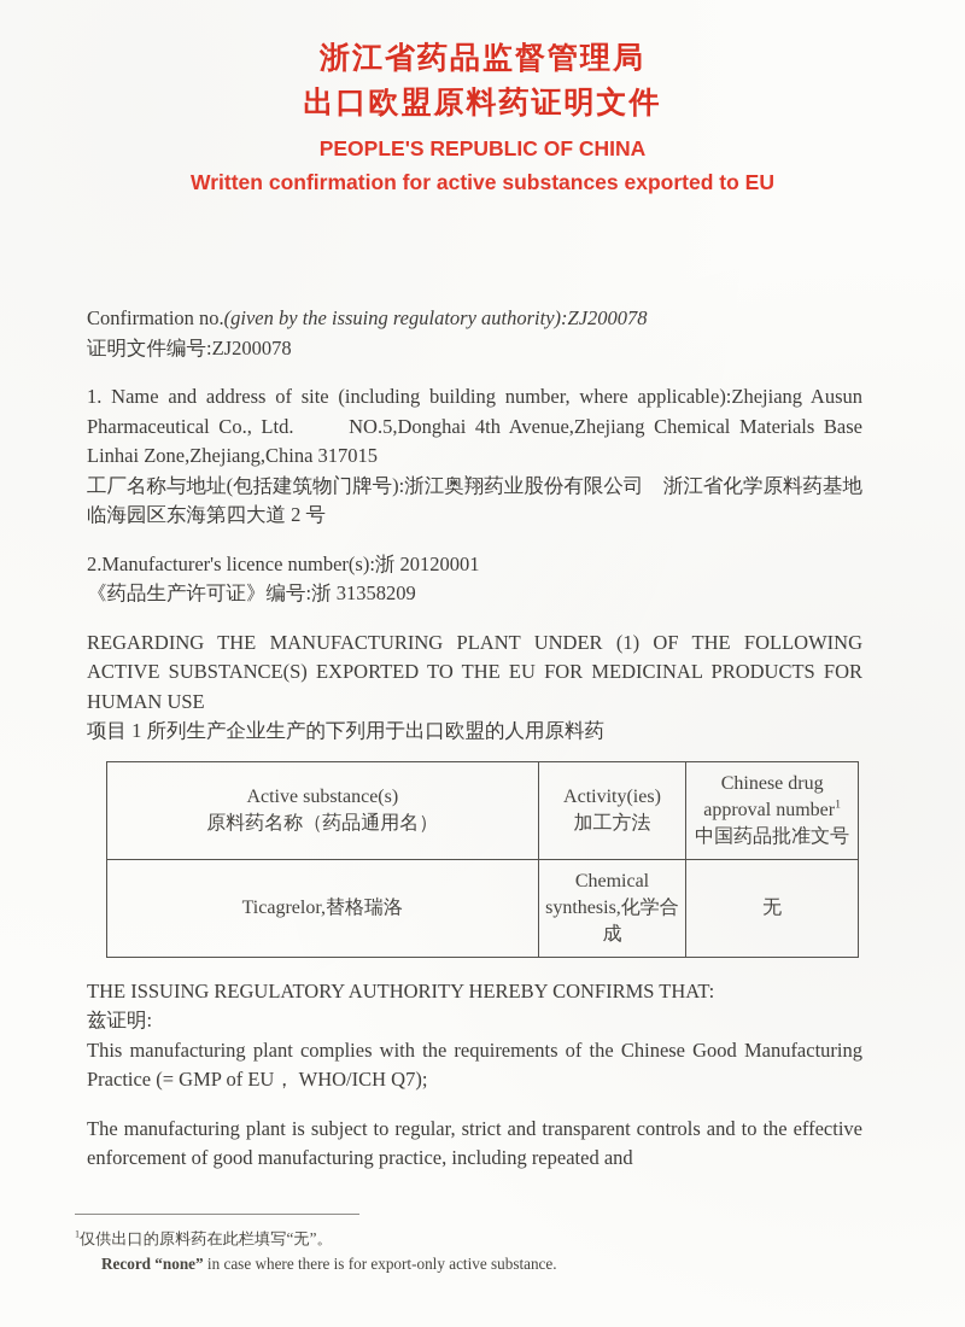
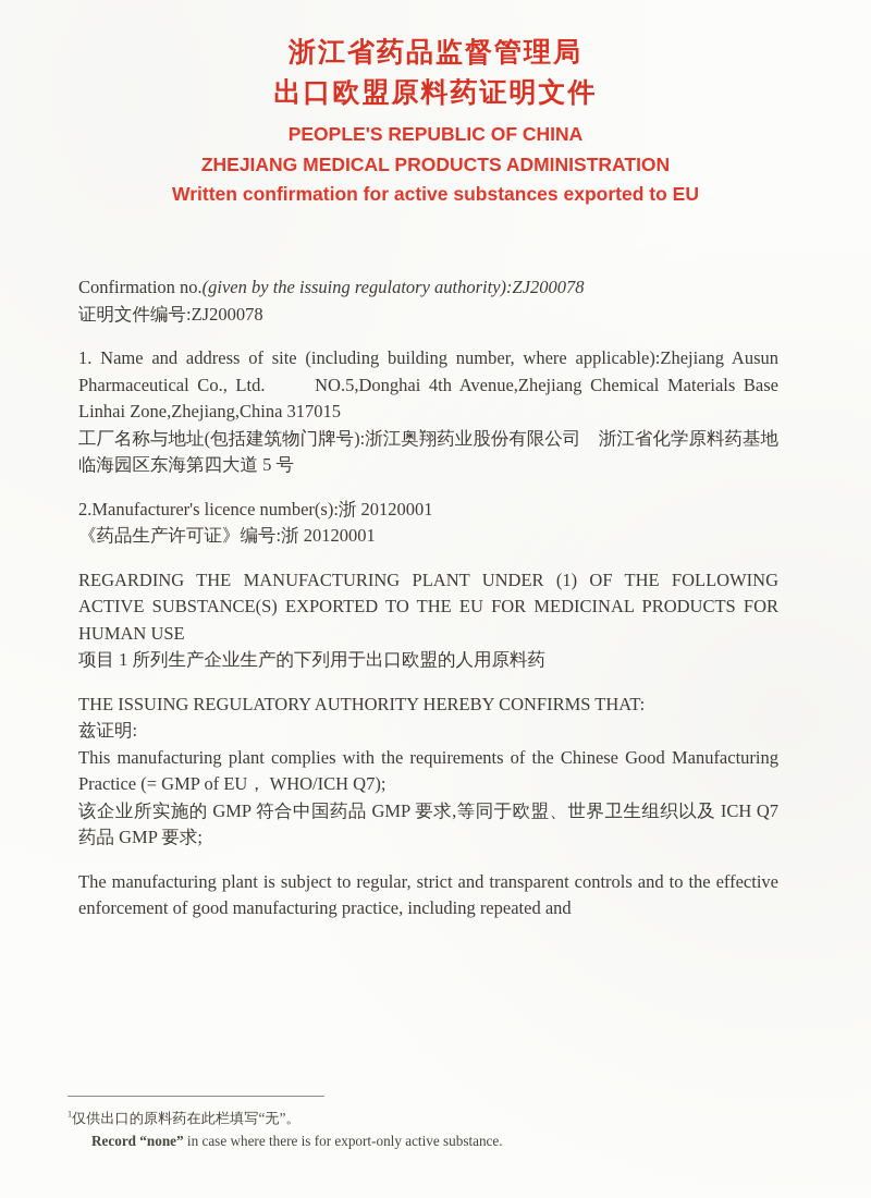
  浙江省药品监督管理局
  出口欧盟原料药证明文件
  PEOPLE'S REPUBLIC OF CHINA
+ ZHEJIANG MEDICAL PRODUCTS ADMINISTRATION
  Written confirmation for active substances exported to EU
  Confirmation no.(given by the issuing regulatory authority):ZJ200078
  证明文件编号:ZJ200078
  1. Name and address of site (including building number, where applicable):Zhejiang Ausun Pharmaceutical Co., Ltd. NO.5,Donghai 4th Avenue,Zhejiang Chemical Materials Base Linhai Zone,Zhejiang,China 317015
- 工厂名称与地址(包括建筑物门牌号):浙江奥翔药业股份有限公司 浙江省化学原料药基地临海园区东海第四大道 2 号
+ 工厂名称与地址(包括建筑物门牌号):浙江奥翔药业股份有限公司 浙江省化学原料药基地临海园区东海第四大道 5 号
  2.Manufacturer's licence number(s):浙 20120001
- 《药品生产许可证》编号:浙 31358209
+ 《药品生产许可证》编号:浙 20120001
  REGARDING THE MANUFACTURING PLANT UNDER (1) OF THE FOLLOWING ACTIVE SUBSTANCE(S) EXPORTED TO THE EU FOR MEDICINAL PRODUCTS FOR HUMAN USE
  项目 1 所列生产企业生产的下列用于出口欧盟的人用原料药
- Active substance(s) 原料药名称（药品通用名）	Activity(ies) 加工方法	Chinese drug approval number1 中国药品批准文号
- Ticagrelor,替格瑞洛	Chemical synthesis,化学合成	无
  THE ISSUING REGULATORY AUTHORITY HEREBY CONFIRMS THAT:
  兹证明:
  This manufacturing plant complies with the requirements of the Chinese Good Manufacturing Practice (= GMP of EU， WHO/ICH Q7);
+ 该企业所实施的 GMP 符合中国药品 GMP 要求,等同于欧盟、世界卫生组织以及 ICH Q7 药品 GMP 要求;
  The manufacturing plant is subject to regular, strict and transparent controls and to the effective enforcement of good manufacturing practice, including repeated and
  1仅供出口的原料药在此栏填写“无”。
  Record “none” in case where there is for export-only active substance.
